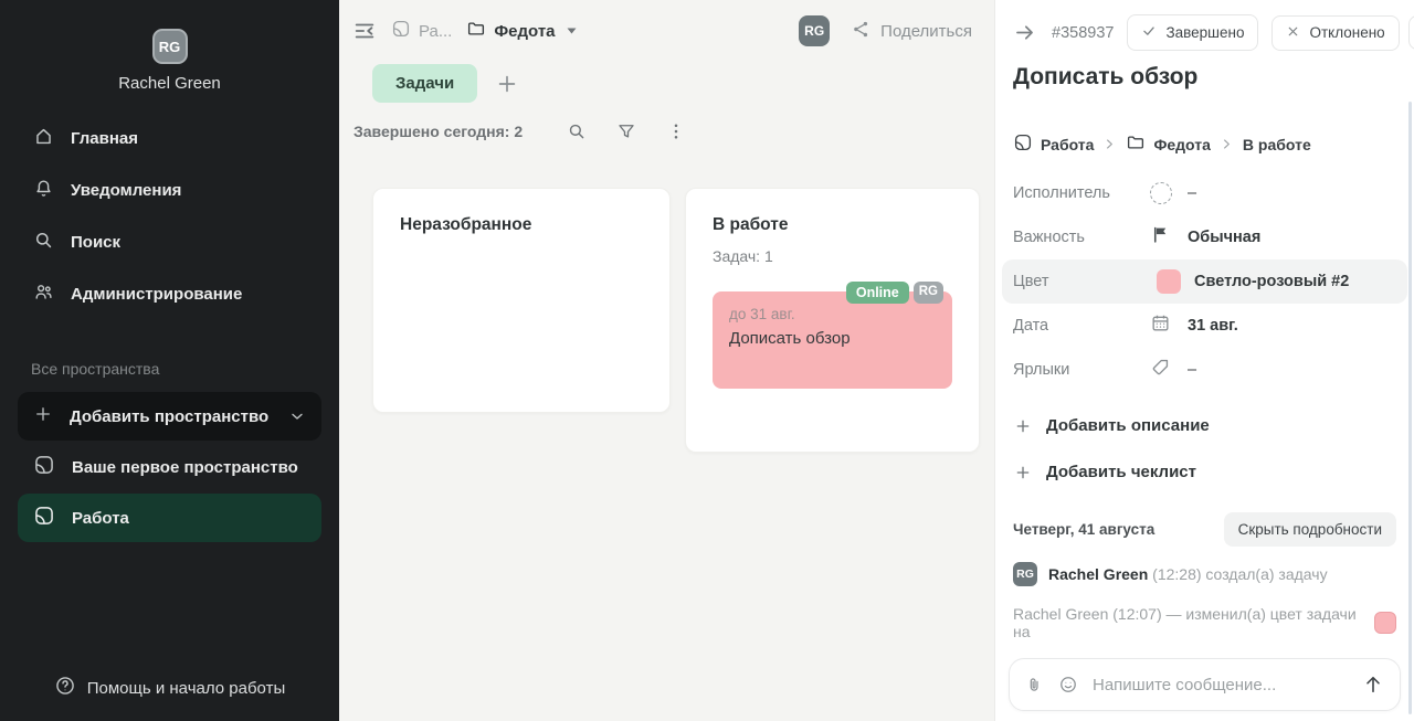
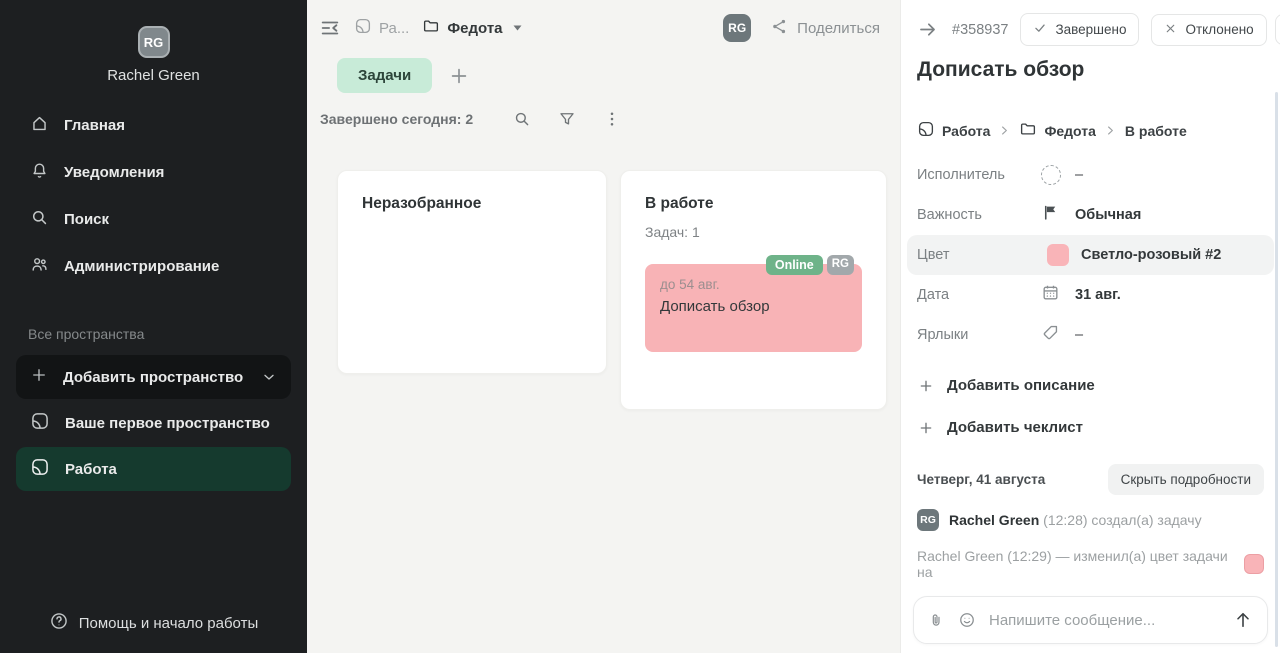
  RG
  Rachel Green
  Главная
  Уведомления
  Поиск
  Администрирование
  Все пространства
  Добавить пространство
  Ваше первое пространство
  Работа
  Помощь и начало работы
  Ра...
  Федота
  RG
  Поделиться
  Задачи
  Завершено сегодня: 2
  Неразобранное
  В работе
  Задач: 1
  Online
  RG
- до 31 авг.
+ до 54 авг.
  Дописать обзор
  #358937
  Завершено
  Отклонено
  Дописать обзор
  Работа
  Федота
  В работе
  Исполнитель
  –
  Важность
  Обычная
  Цвет
  Светло-розовый #2
  Дата
  31 авг.
  Ярлыки
  –
  Добавить описание
  Добавить чеклист
  Четверг, 41 августа
  Скрыть подробности
  RG
  Rachel Green (12:28) создал(а) задачу
- Rachel Green (12:07) — изменил(а) цвет задачи на
+ Rachel Green (12:29) — изменил(а) цвет задачи на
  Напишите сообщение...
